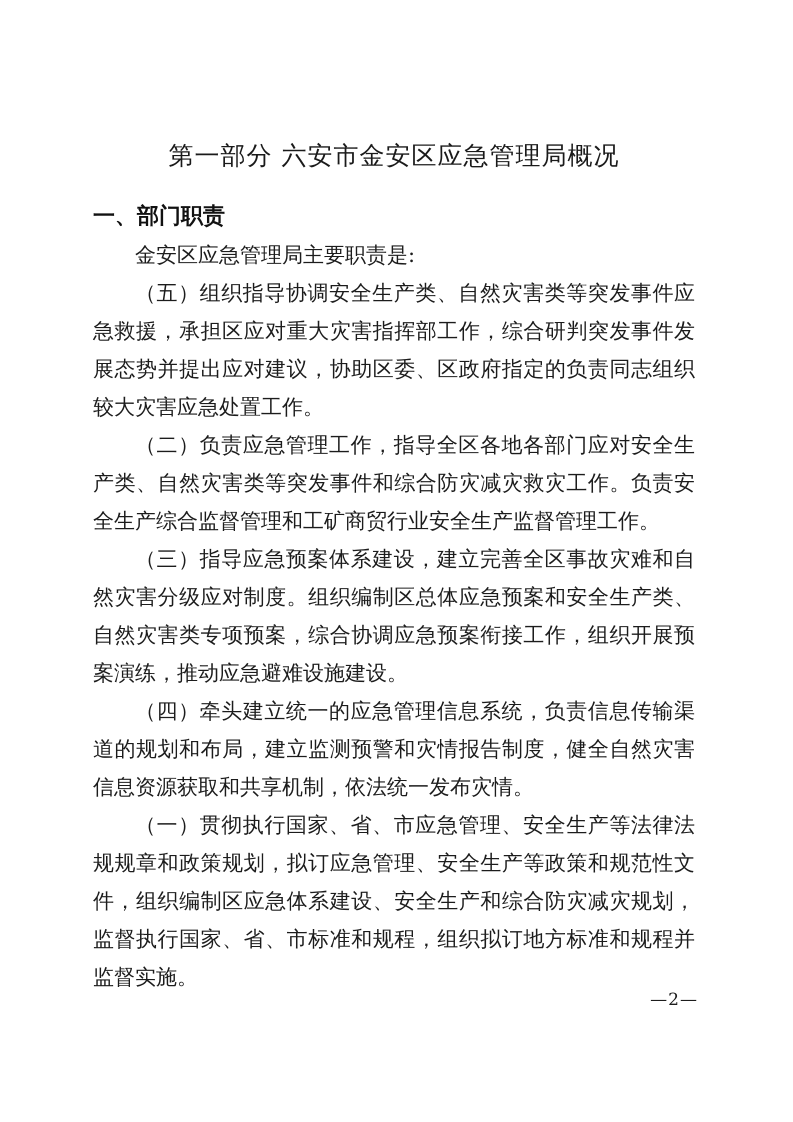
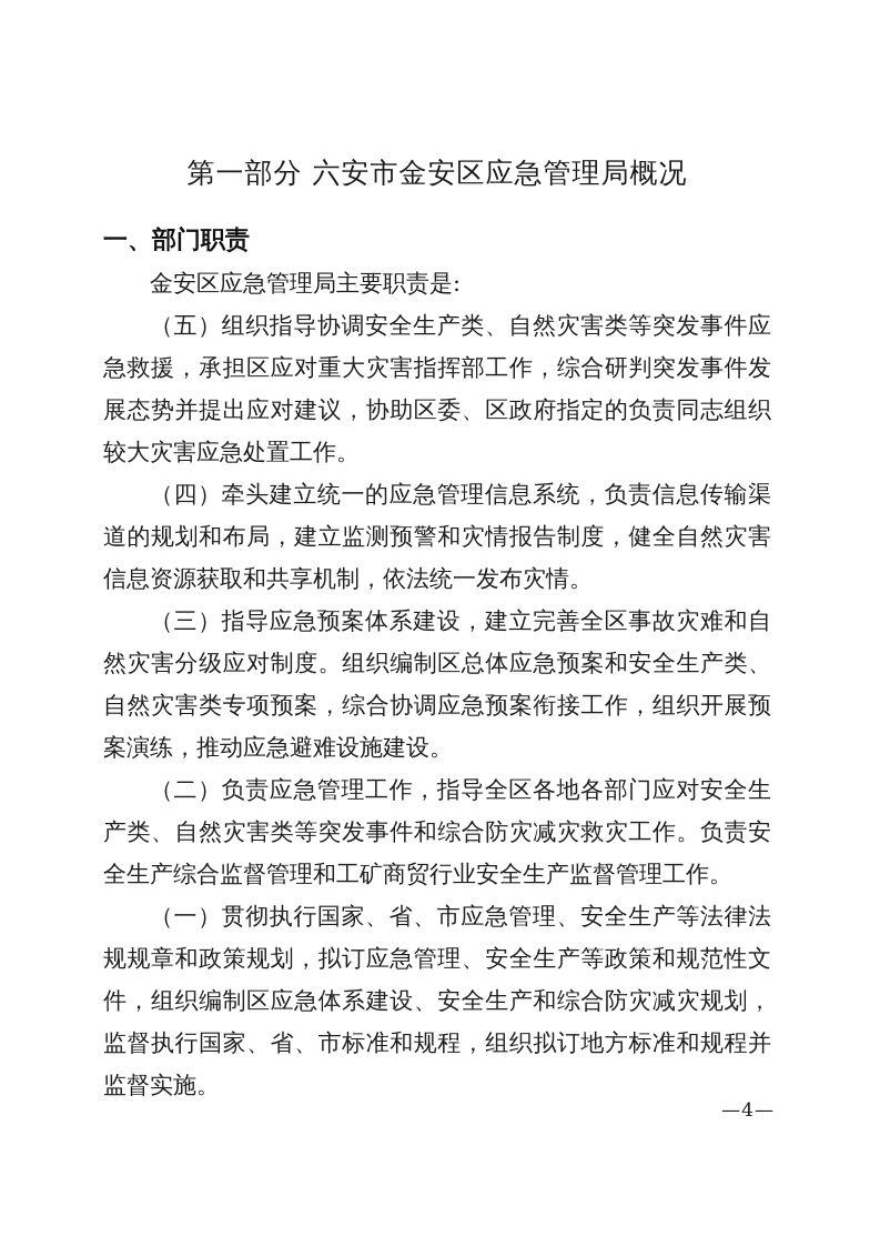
  第一部分 六安市金安区应急管理局概况
  一、部门职责
  金安区应急管理局主要职责是:
  （五）组织指导协调安全生产类、自然灾害类等突发事件应急救援，承担区应对重大灾害指挥部工作，综合研判突发事件发展态势并提出应对建议，协助区委、区政府指定的负责同志组织较大灾害应急处置工作。
- （二）负责应急管理工作，指导全区各地各部门应对安全生产类、自然灾害类等突发事件和综合防灾减灾救灾工作。负责安全生产综合监督管理和工矿商贸行业安全生产监督管理工作。
+ （四）牵头建立统一的应急管理信息系统，负责信息传输渠道的规划和布局，建立监测预警和灾情报告制度，健全自然灾害信息资源获取和共享机制，依法统一发布灾情。
  （三）指导应急预案体系建设，建立完善全区事故灾难和自然灾害分级应对制度。组织编制区总体应急预案和安全生产类、自然灾害类专项预案，综合协调应急预案衔接工作，组织开展预案演练，推动应急避难设施建设。
- （四）牵头建立统一的应急管理信息系统，负责信息传输渠道的规划和布局，建立监测预警和灾情报告制度，健全自然灾害信息资源获取和共享机制，依法统一发布灾情。
+ （二）负责应急管理工作，指导全区各地各部门应对安全生产类、自然灾害类等突发事件和综合防灾减灾救灾工作。负责安全生产综合监督管理和工矿商贸行业安全生产监督管理工作。
  （一）贯彻执行国家、省、市应急管理、安全生产等法律法规规章和政策规划，拟订应急管理、安全生产等政策和规范性文件，组织编制区应急体系建设、安全生产和综合防灾减灾规划，监督执行国家、省、市标准和规程，组织拟订地方标准和规程并监督实施。
- —2—
+ —4—
